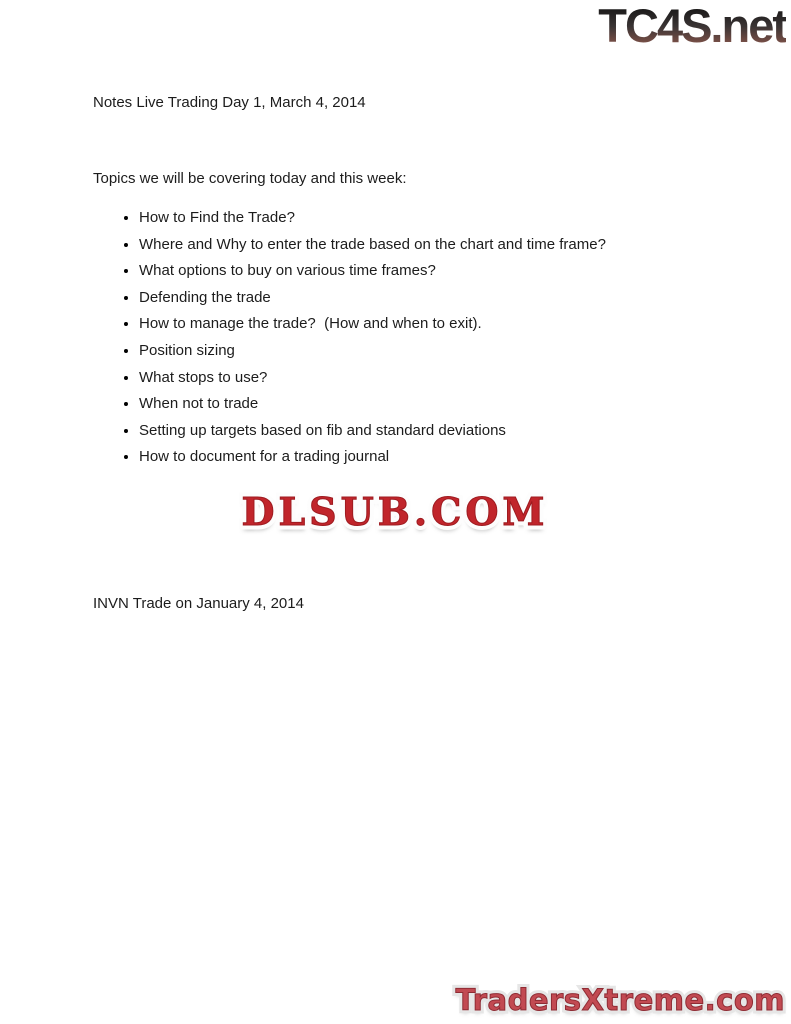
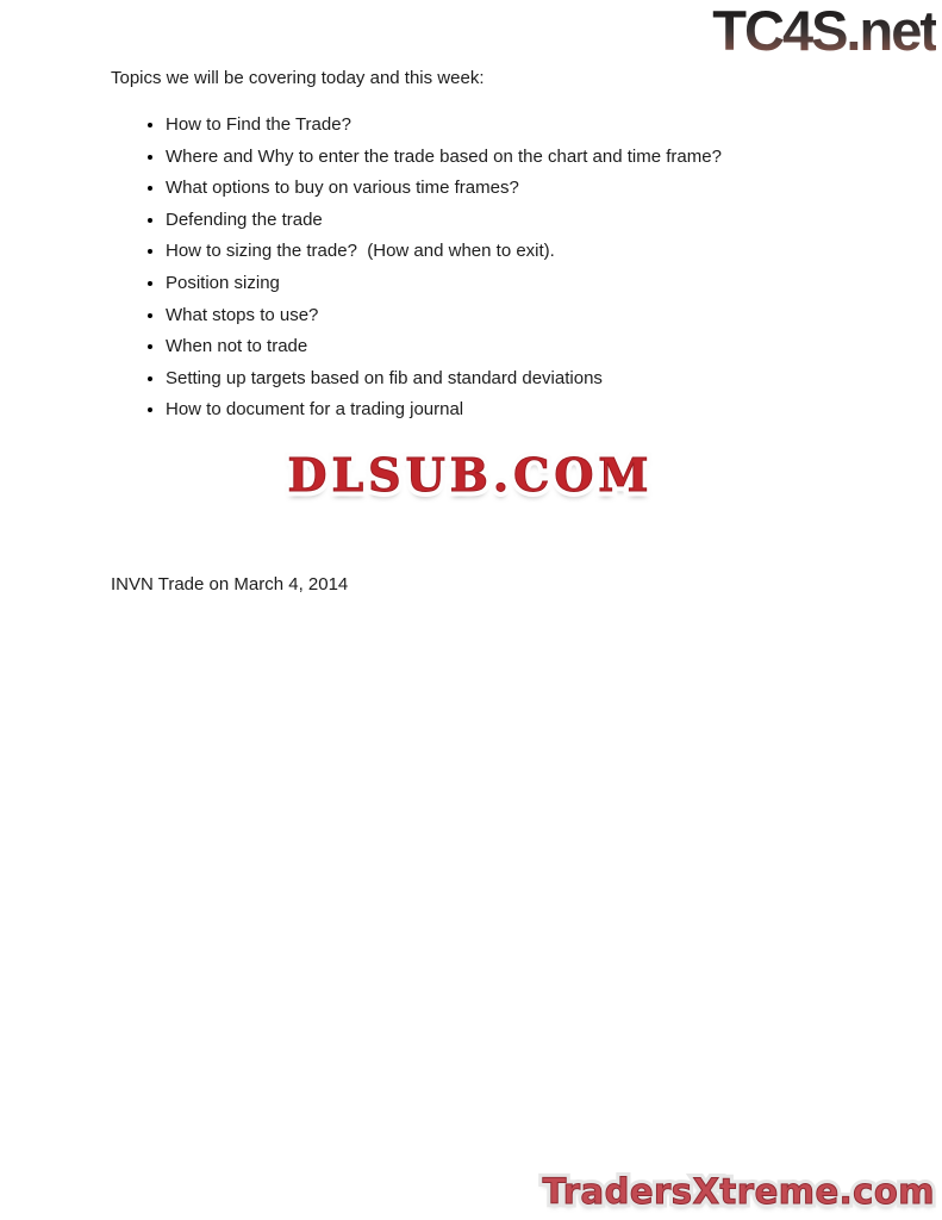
  TC4S.net
- Notes Live Trading Day 1, March 4, 2014
  Topics we will be covering today and this week:
  How to Find the Trade?
  Where and Why to enter the trade based on the chart and time frame?
  What options to buy on various time frames?
  Defending the trade
- How to manage the trade? (How and when to exit).
+ How to sizing the trade? (How and when to exit).
  Position sizing
  What stops to use?
  When not to trade
  Setting up targets based on fib and standard deviations
  How to document for a trading journal
  DLSUB.COM
- INVN Trade on January 4, 2014
+ INVN Trade on March 4, 2014
  TradersXtreme.com
